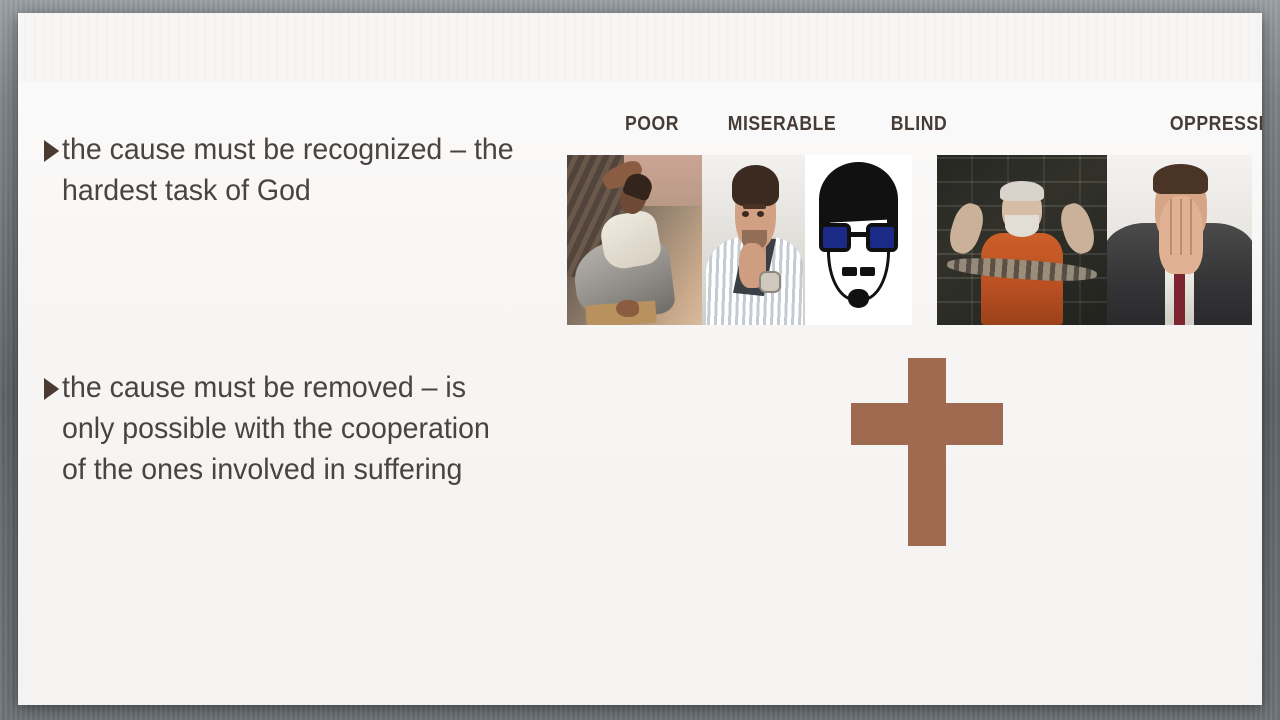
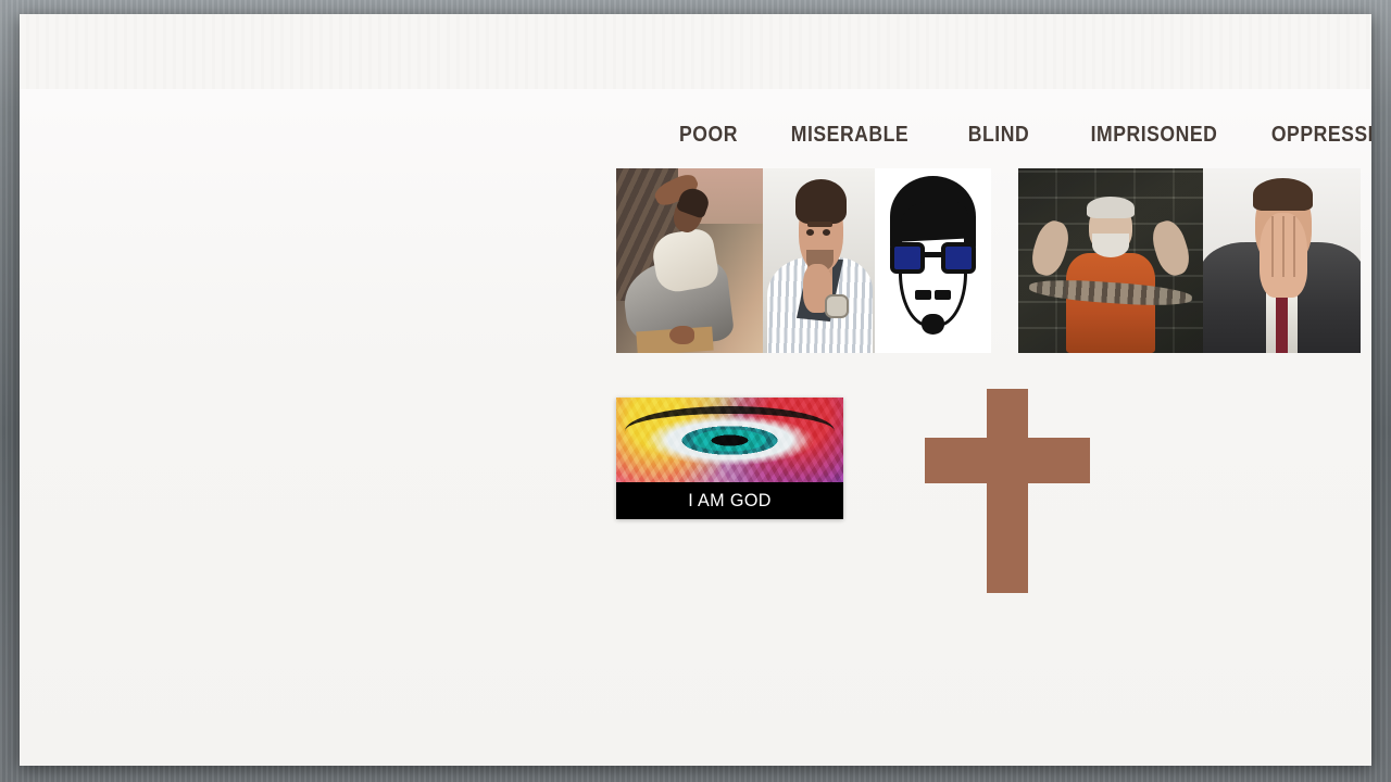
- the cause must be recognized – the hardest task of God
- the cause must be removed – is only possible with the cooperation of the ones involved in suffering
  POOR
  MISERABLE
  BLIND
+ IMPRISONED
  OPPRESS
+ I AM GOD
